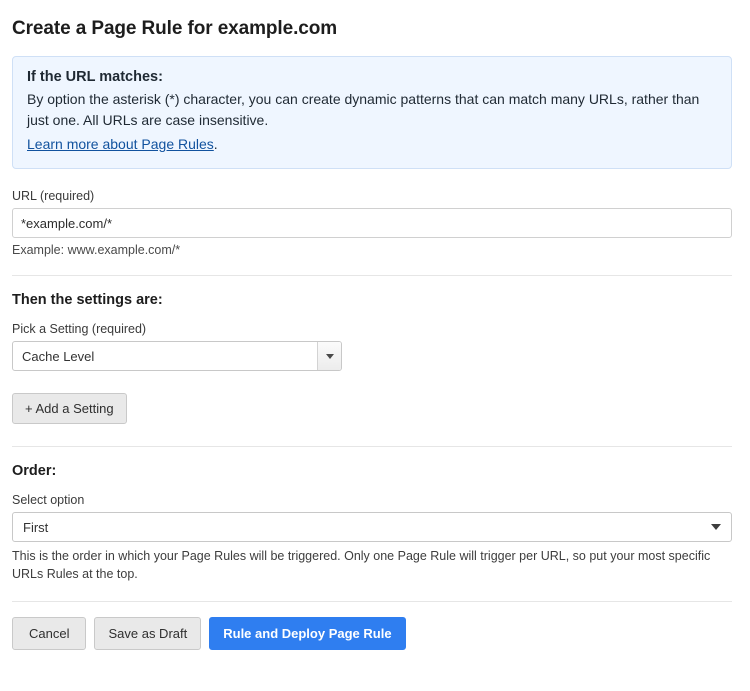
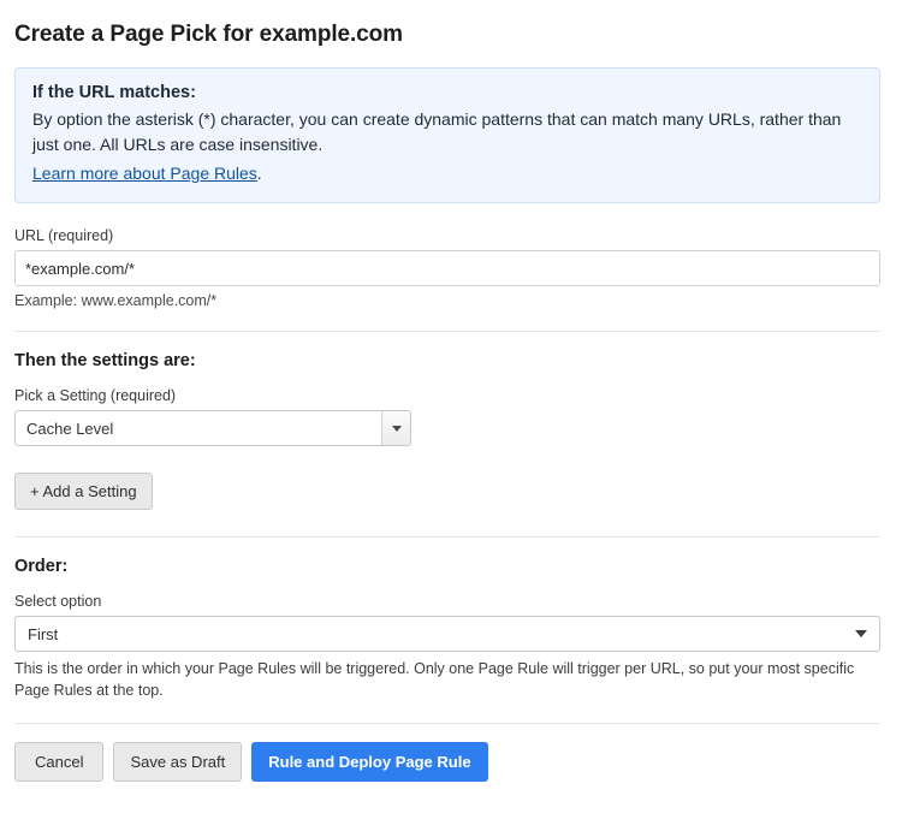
- Create a Page Rule for example.com
+ Create a Page Pick for example.com
  If the URL matches:
  By option the asterisk (*) character, you can create dynamic patterns that can match many URLs, rather than just one. All URLs are case insensitive.
  Learn more about Page Rules.
  URL (required)
  *example.com/*
  Example: www.example.com/*
  Then the settings are:
  Pick a Setting (required)
  Cache Level
  + Add a Setting
  Order:
  Select option
  First
- This is the order in which your Page Rules will be triggered. Only one Page Rule will trigger per URL, so put your most specific URLs Rules at the top.
+ This is the order in which your Page Rules will be triggered. Only one Page Rule will trigger per URL, so put your most specific Page Rules at the top.
  Cancel
  Save as Draft
  Rule and Deploy Page Rule
